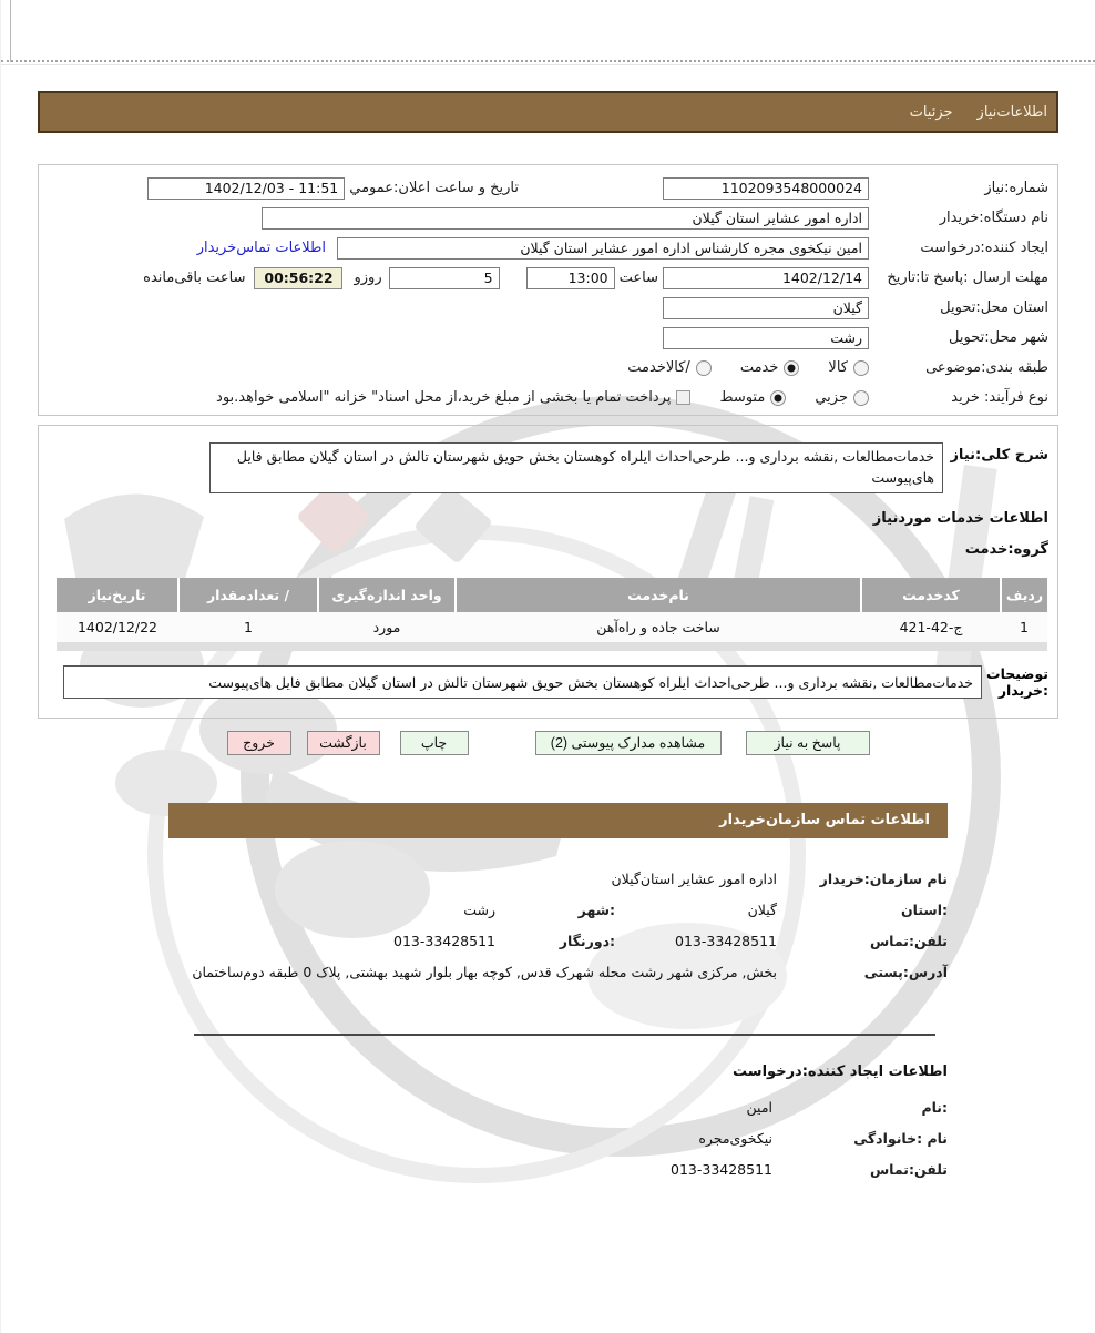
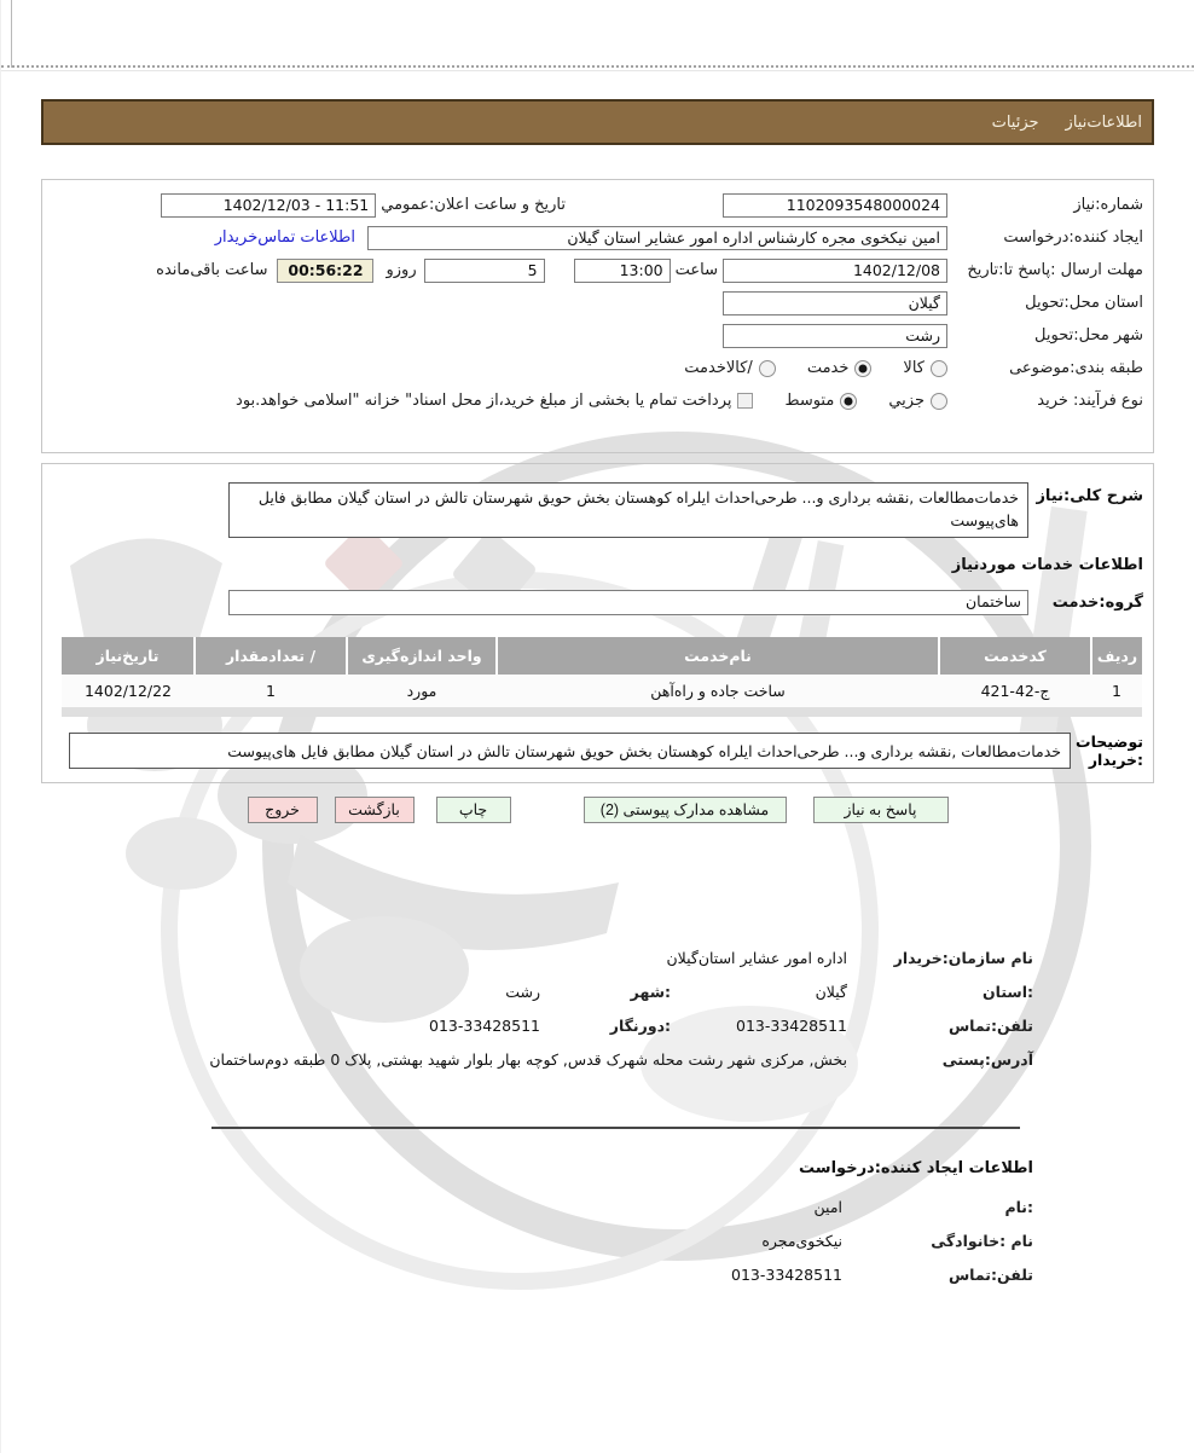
  اطلاعات‌نیاز
  جزئیات
  شماره:نیاز
  1102093548000024
  تاریخ و ساعت اعلان:عمومي
  1402/12/03 - 11:51
- نام دستگاه:خریدار
- اداره امور عشایر استان گیلان
  ایجاد کننده:درخواست
  امین نیکخوی مجره کارشناس اداره امور عشایر استان گیلان
  اطلاعات تماس‌خریدار
  مهلت ارسال :پاسخ تا:تاریخ
- 1402/12/14
+ 1402/12/08
  ساعت
  13:00
  5
  روزو
  00:56:22
  ساعت باقی‌مانده
  استان محل:تحویل
  گیلان
  شهر محل:تحویل
  رشت
  طبقه بندی:موضوعی
  کالا
  خدمت
  /کالاخدمت
  نوع فرآیند: خرید
  جزیي
  متوسط
  پرداخت تمام یا بخشی از مبلغ خرید،از محل اسناد" خزانه "اسلامی خواهد.بود
  شرح کلی:نیاز
  خدمات‌مطالعات ,نقشه برداری و... طرحی‌احداث ایلراه کوهستان بخش حویق شهرستان تالش در استان گیلان مطابق فایل های‌پیوست
  اطلاعات خدمات موردنیاز
  گروه:خدمت
+ ساختمان
  ردیف	کدخدمت	نام‌خدمت	واحد اندازه‌گیری	/ تعدادمقدار	تاریخ‌نیاز
  1	ج‏-42‏-421	ساخت جاده و راه‌آهن	مورد	1	1402/12/22
  توضیحات
  :خریدار
  خدمات‌مطالعات ,نقشه برداری و... طرحی‌احداث ایلراه کوهستان بخش حویق شهرستان تالش در استان گیلان مطابق فایل های‌پیوست
  پاسخ به نیاز
  مشاهده مدارک پیوستی (2)
  چاپ
  بازگشت
  خروج
- اطلاعات تماس سازمان‌خریدار
  نام سازمان:خریدار
  اداره امور عشایر استان‌گیلان
  :استان
  گیلان
  :شهر
  رشت
  تلفن:تماس
  013-33428511
  :دورنگار
  013-33428511
  آدرس:پستی
  بخش, مرکزی شهر رشت محله شهرک قدس, کوچه بهار بلوار شهید بهشتی, پلاک 0 طبقه دوم‌ساختمان
  اطلاعات ایجاد کننده:درخواست
  :نام
  امین
  نام :خانوادگی
  نیکخوی‌مجره
  تلفن:تماس
  013-33428511
